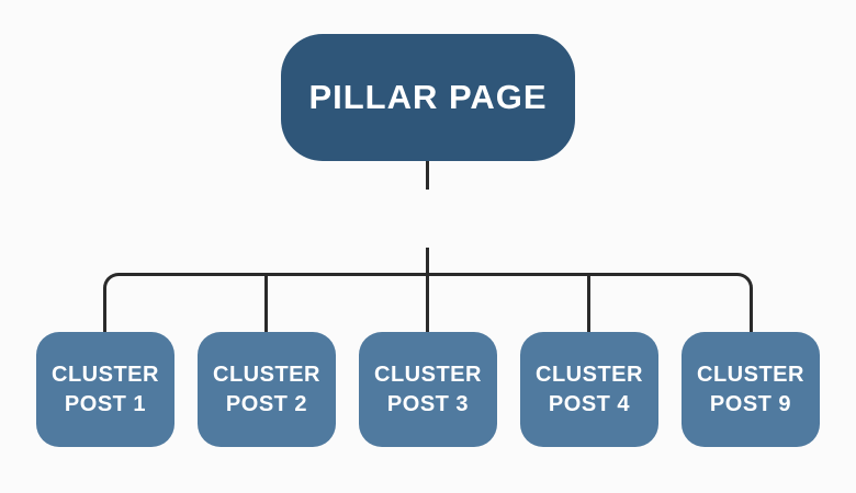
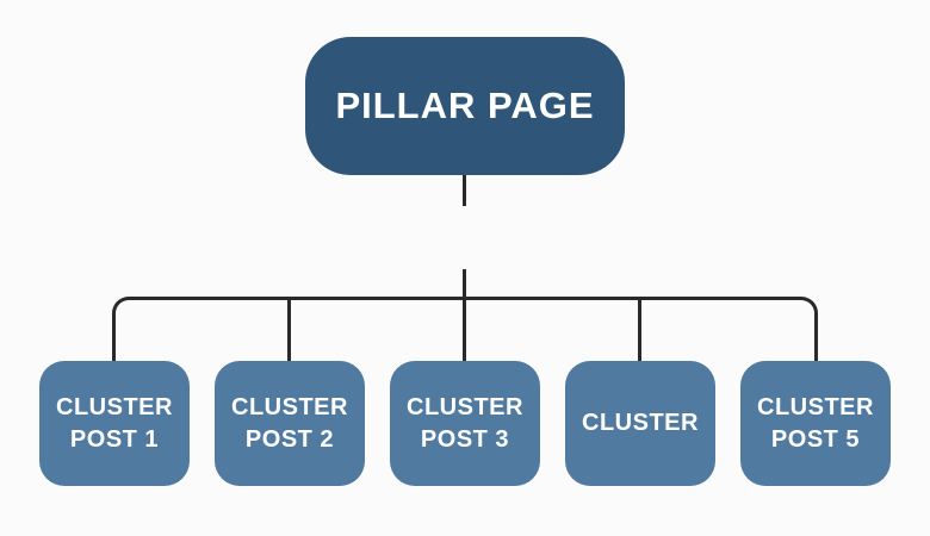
  PILLAR PAGE
  CLUSTER
  POST 1
  CLUSTER
  POST 2
  CLUSTER
  POST 3
  CLUSTER
- POST 4
  CLUSTER
- POST 9
+ POST 5
